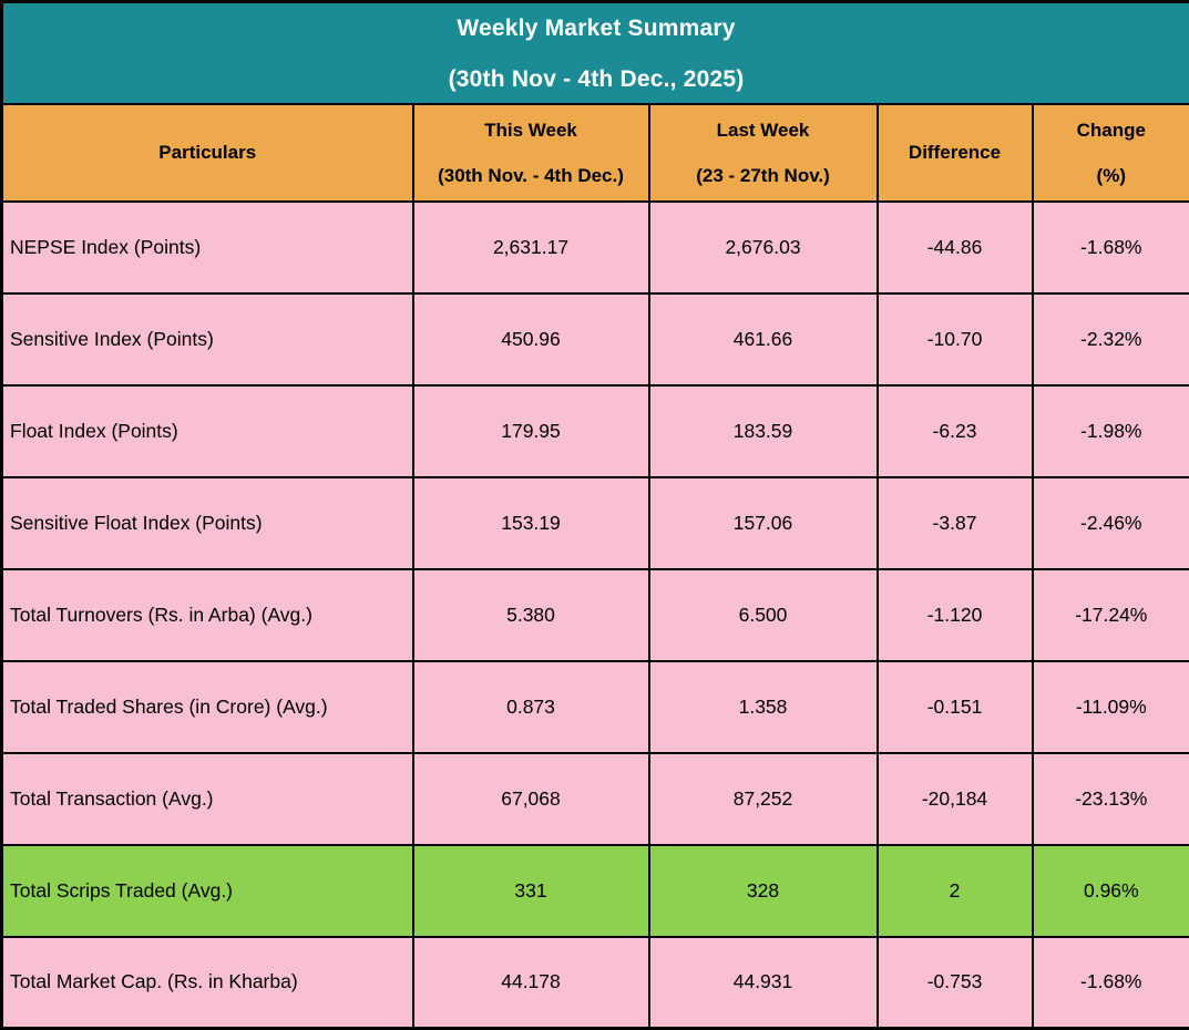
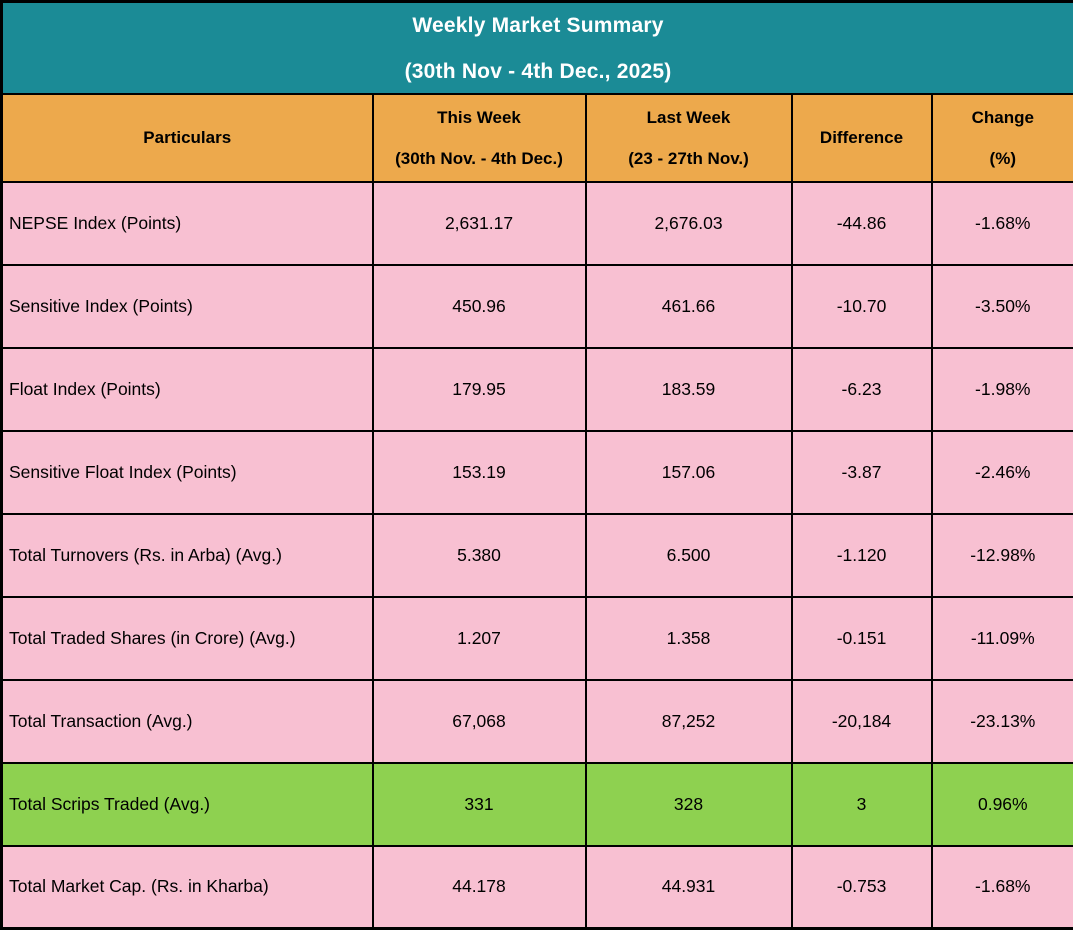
  Weekly Market Summary (30th Nov - 4th Dec., 2025)
  Particulars	This Week (30th Nov. - 4th Dec.)	Last Week (23 - 27th Nov.)	Difference	Change (%)
  NEPSE Index (Points)	2,631.17	2,676.03	-44.86	-1.68%
- Sensitive Index (Points)	450.96	461.66	-10.70	-2.32%
+ Sensitive Index (Points)	450.96	461.66	-10.70	-3.50%
  Float Index (Points)	179.95	183.59	-6.23	-1.98%
  Sensitive Float Index (Points)	153.19	157.06	-3.87	-2.46%
- Total Turnovers (Rs. in Arba) (Avg.)	5.380	6.500	-1.120	-17.24%
+ Total Turnovers (Rs. in Arba) (Avg.)	5.380	6.500	-1.120	-12.98%
- Total Traded Shares (in Crore) (Avg.)	0.873	1.358	-0.151	-11.09%
+ Total Traded Shares (in Crore) (Avg.)	1.207	1.358	-0.151	-11.09%
  Total Transaction (Avg.)	67,068	87,252	-20,184	-23.13%
- Total Scrips Traded (Avg.)	331	328	2	0.96%
+ Total Scrips Traded (Avg.)	331	328	3	0.96%
  Total Market Cap. (Rs. in Kharba)	44.178	44.931	-0.753	-1.68%
